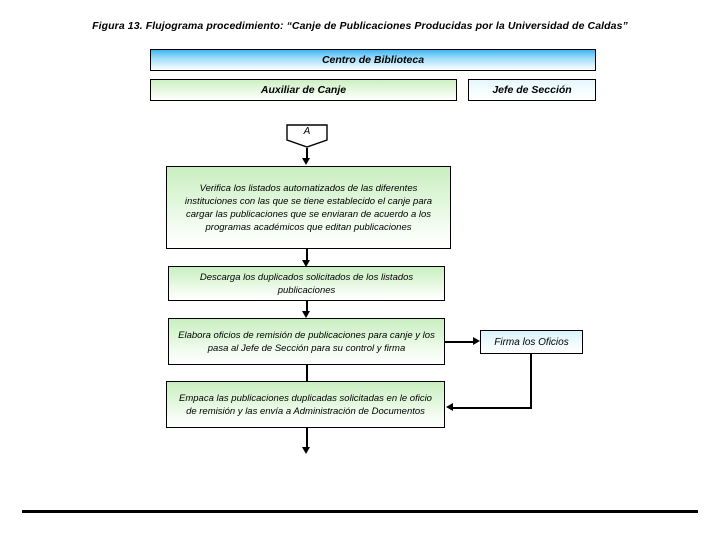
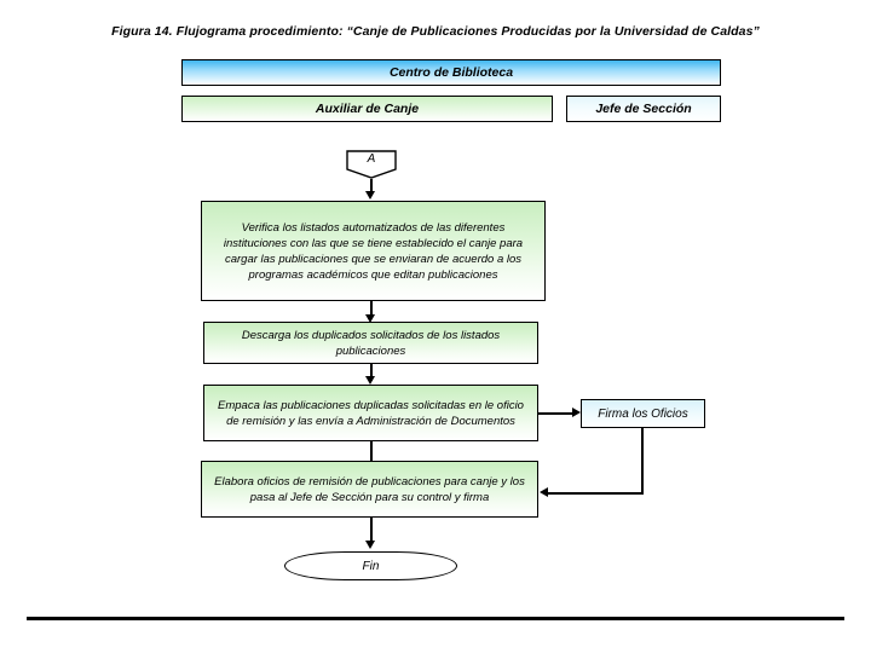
- Figura 13. Flujograma procedimiento: “Canje de Publicaciones Producidas por la Universidad de Caldas”
+ Figura 14. Flujograma procedimiento: “Canje de Publicaciones Producidas por la Universidad de Caldas”
  Centro de Biblioteca
  Auxiliar de Canje
  Jefe de Sección
  A
  Verifica los listados automatizados de las diferentes instituciones con las que se tiene establecido el canje para cargar las publicaciones que se enviaran de acuerdo a los programas académicos que editan publicaciones
  Descarga los duplicados solicitados de los listados publicaciones
- Elabora oficios de remisión de publicaciones para canje y los pasa al Jefe de Sección para su control y firma
+ Empaca las publicaciones duplicadas solicitadas en le oficio de remisión y las envía a Administración de Documentos
  Firma los Oficios
- Empaca las publicaciones duplicadas solicitadas en le oficio de remisión y las envía a Administración de Documentos
+ Elabora oficios de remisión de publicaciones para canje y los pasa al Jefe de Sección para su control y firma
+ Fin
